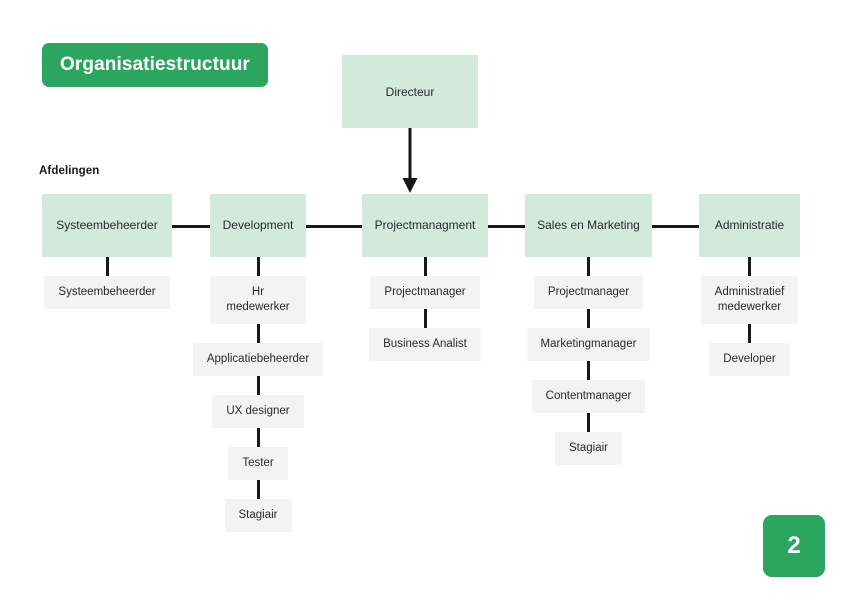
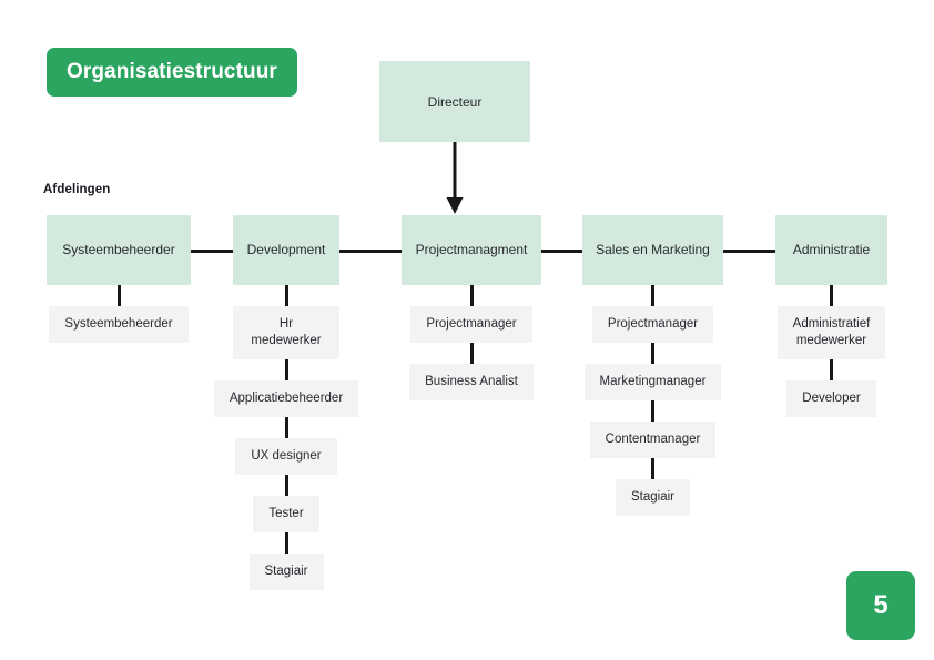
  Organisatiestructuur
  Afdelingen
  Directeur
  Systeembeheerder
  Systeembeheerder
  Development
  Hr medewerker
  Applicatiebeheerder
  UX designer
  Tester
  Stagiair
  Projectmanagment
  Projectmanager
  Business Analist
  Sales en Marketing
  Projectmanager
  Marketingmanager
  Contentmanager
  Stagiair
  Administratie
  Administratief
  medewerker
  Developer
- 2
+ 5
